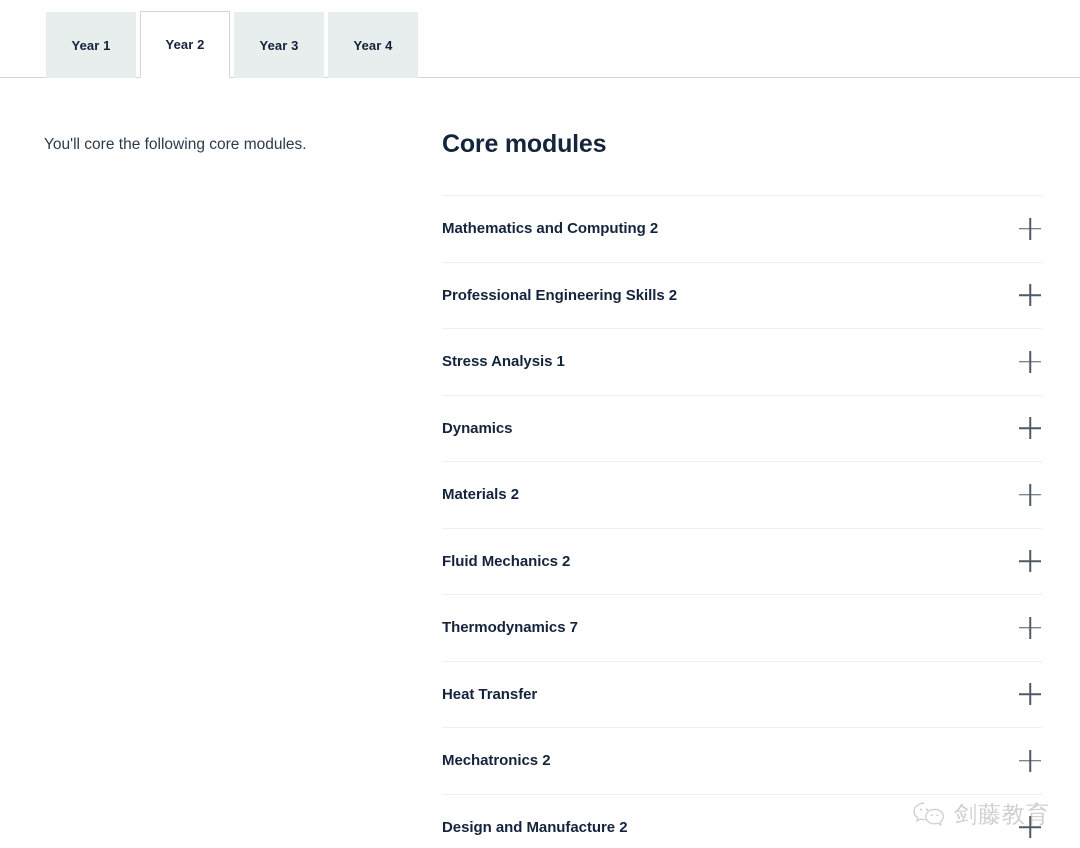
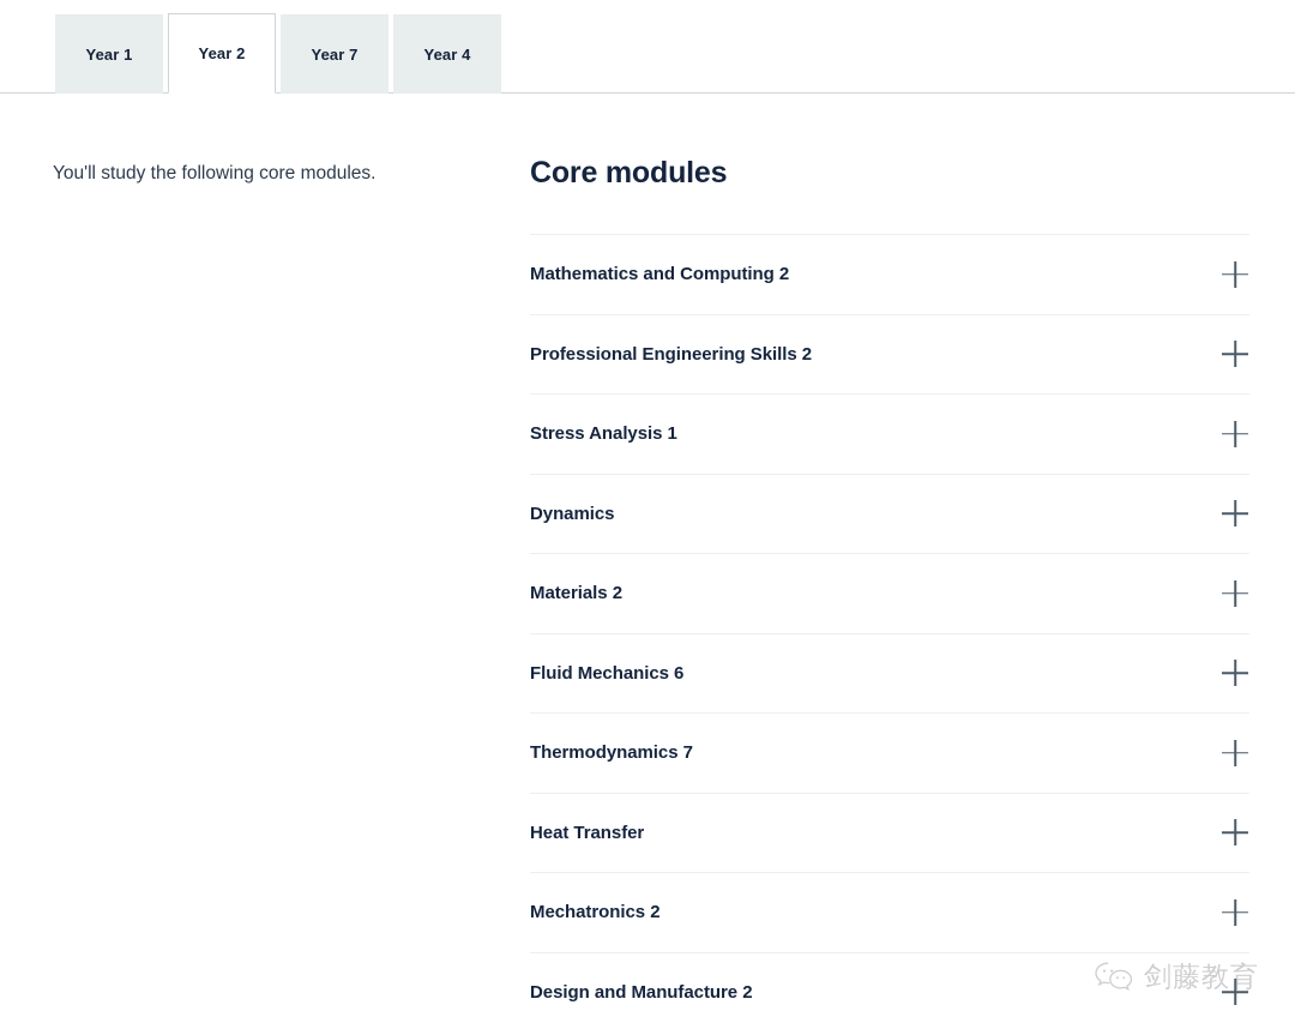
  Year 1
  Year 2
- Year 3
+ Year 7
  Year 4
- You'll core the following core modules.
+ You'll study the following core modules.
  Core modules
  Mathematics and Computing 2
  Professional Engineering Skills 2
  Stress Analysis 1
  Dynamics
  Materials 2
- Fluid Mechanics 2
+ Fluid Mechanics 6
  Thermodynamics 7
  Heat Transfer
  Mechatronics 2
  Design and Manufacture 2
  剑藤教育
